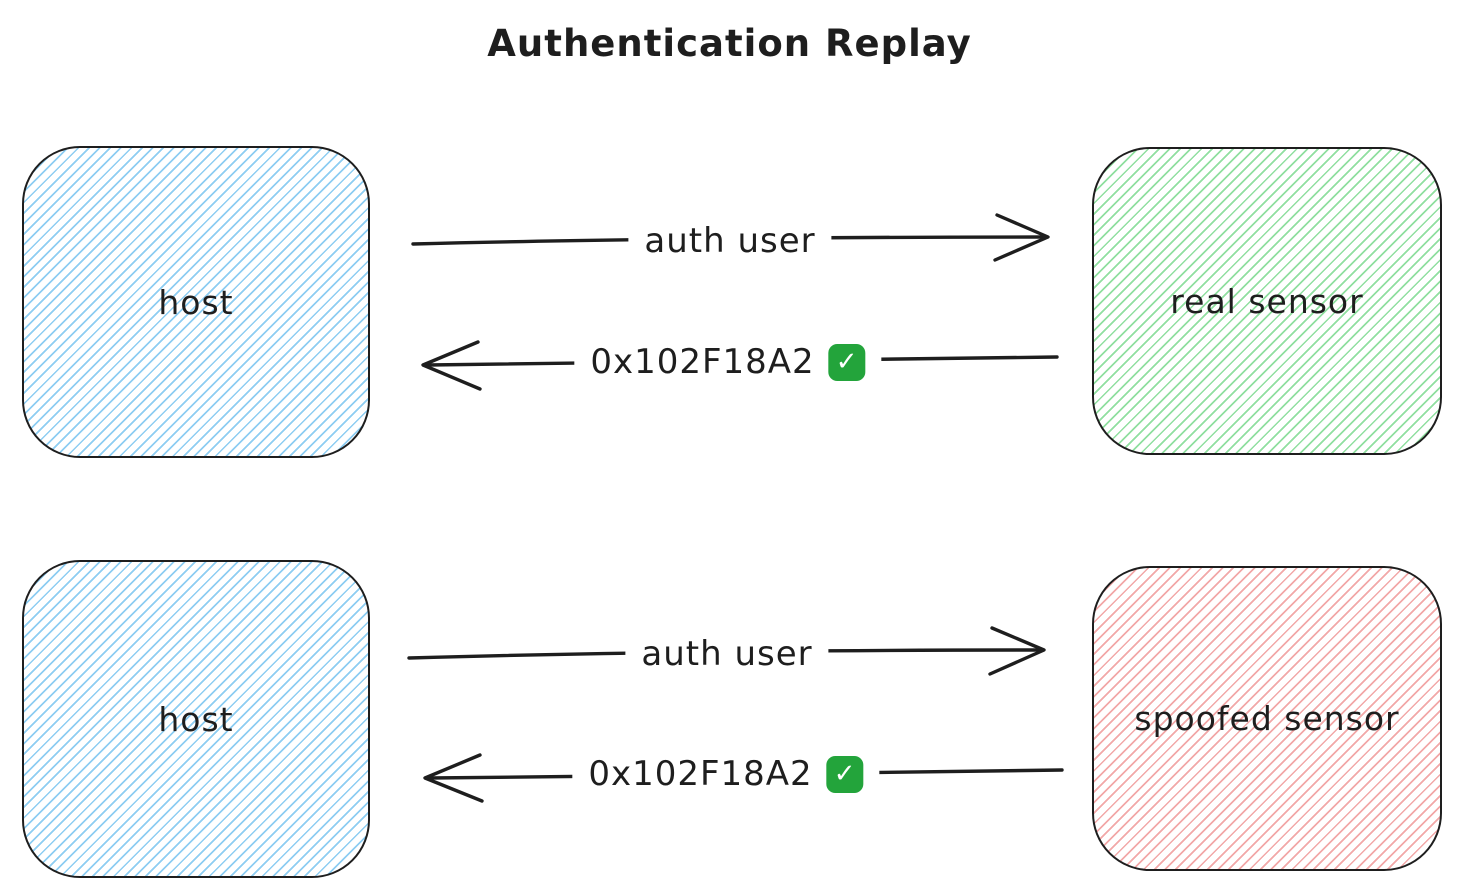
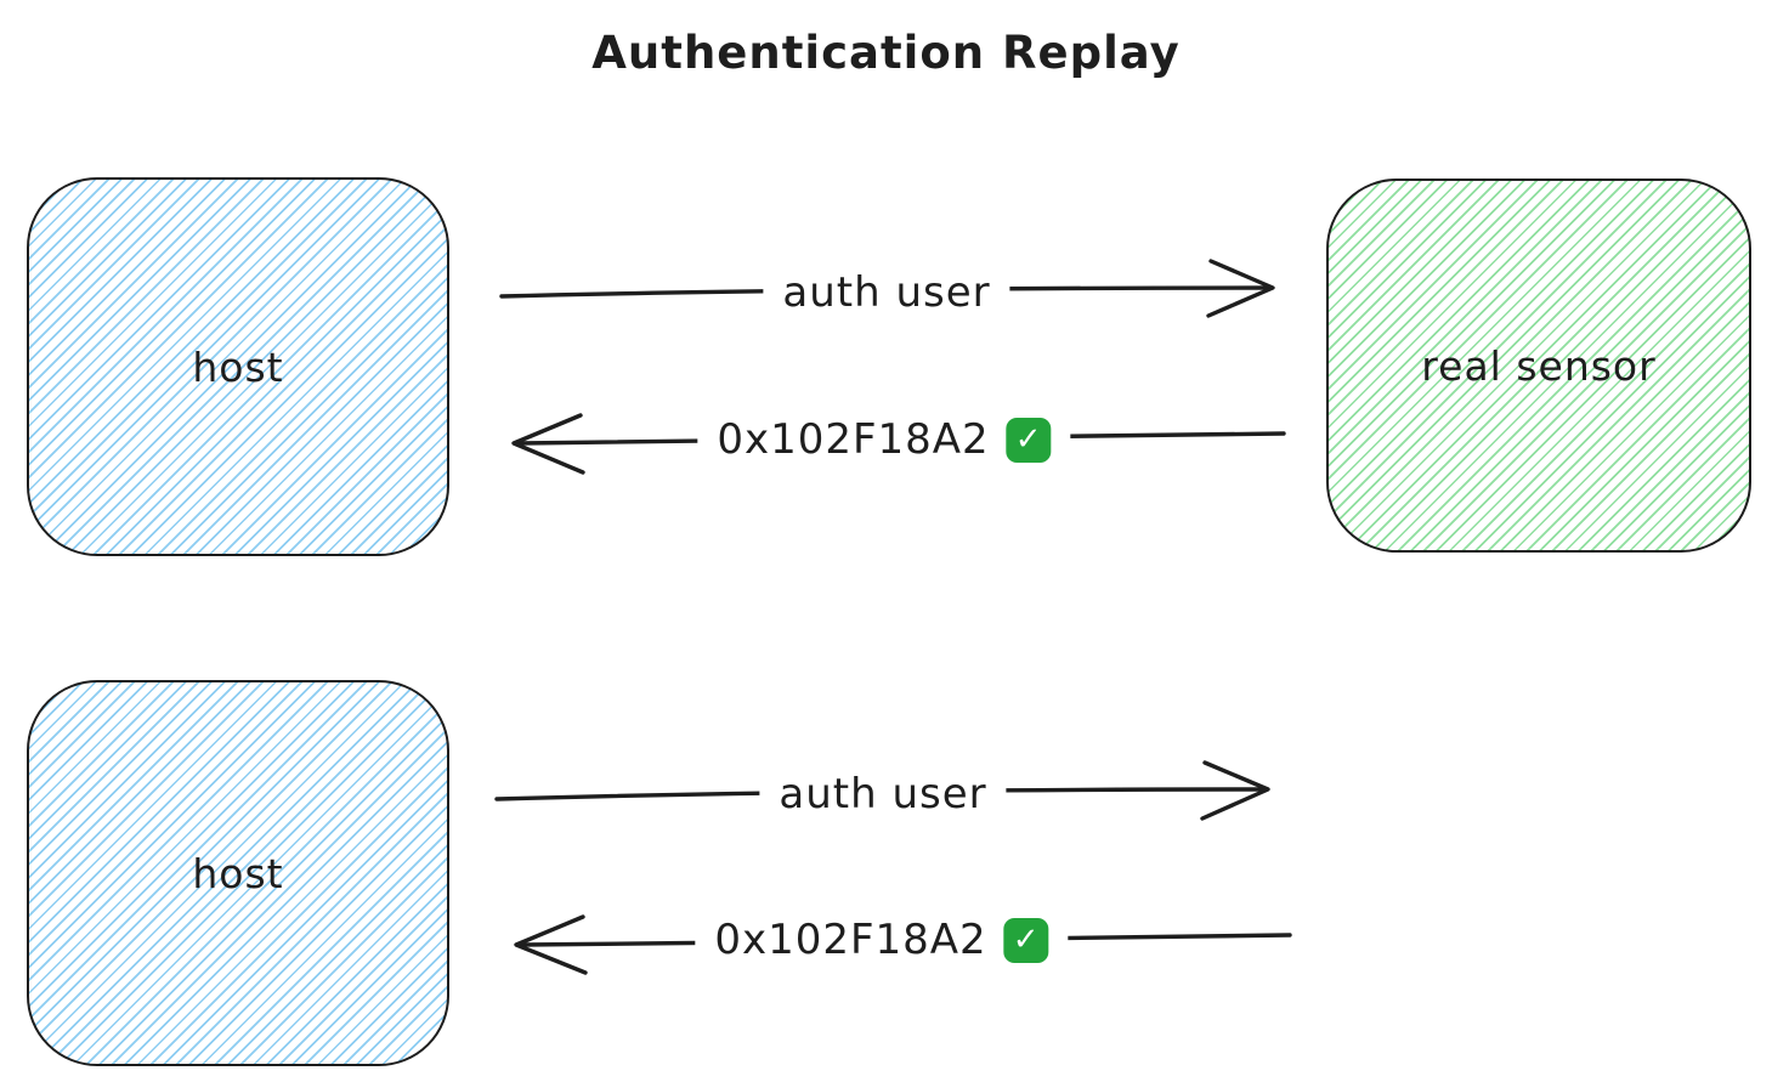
  Authentication Replay
  host
  real sensor
  host
- spoofed sensor
  auth user
  0x102F18A2
  ✓
  auth user
  0x102F18A2
  ✓
